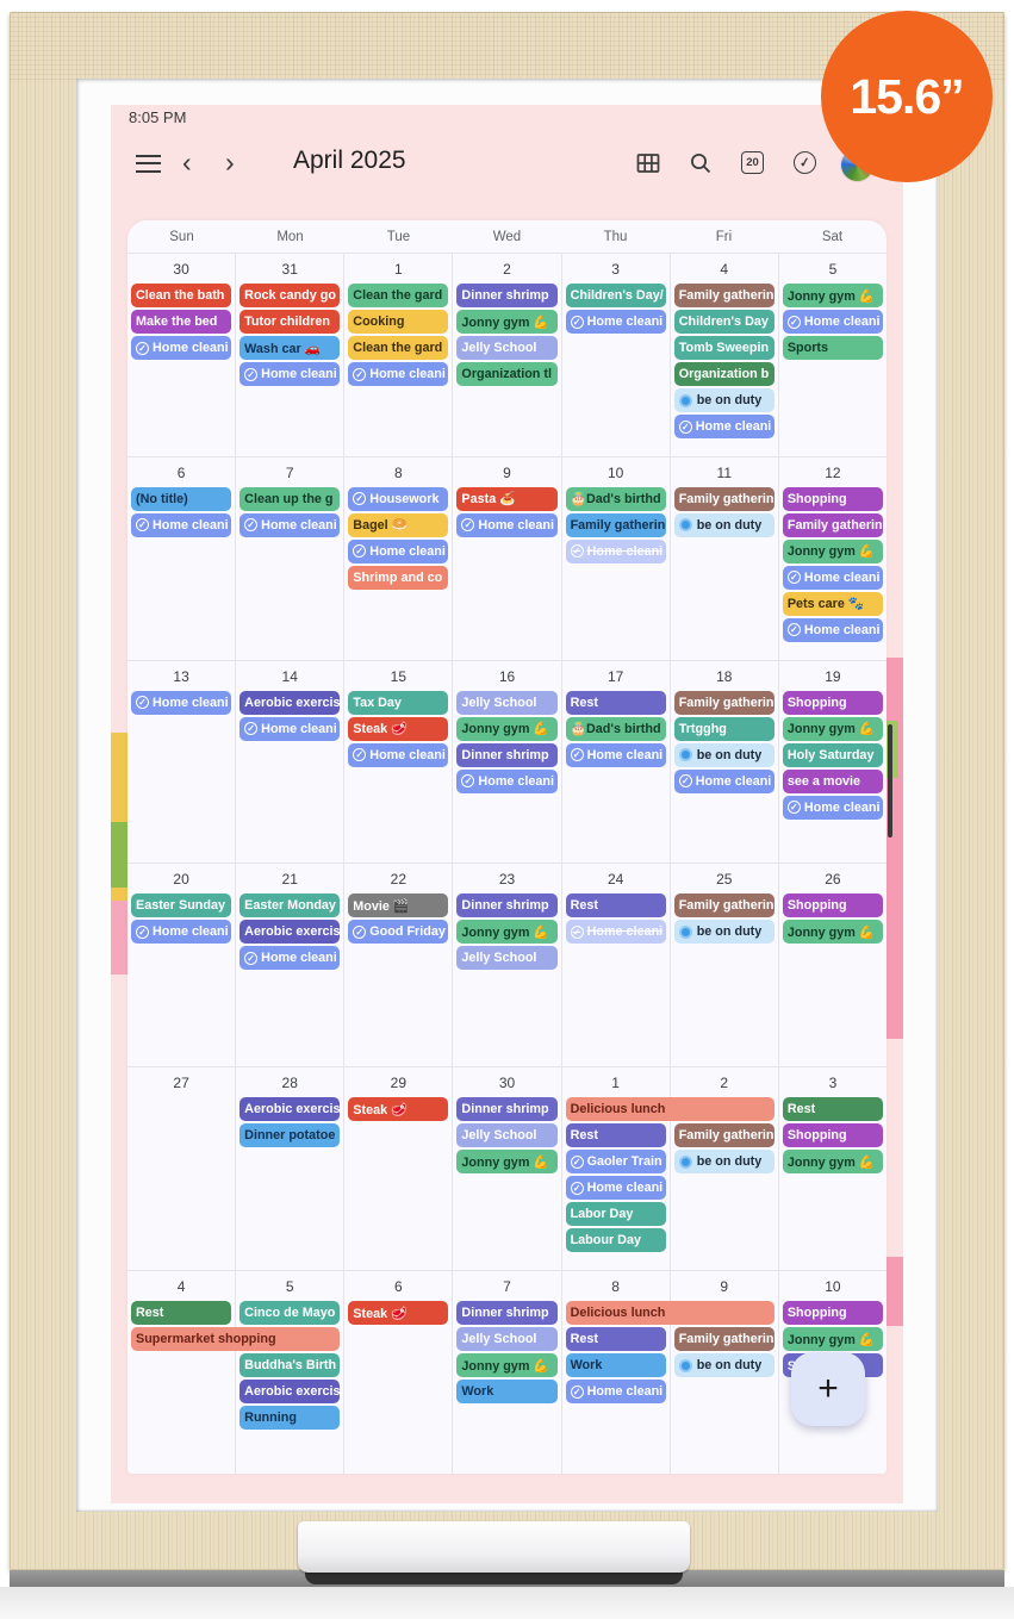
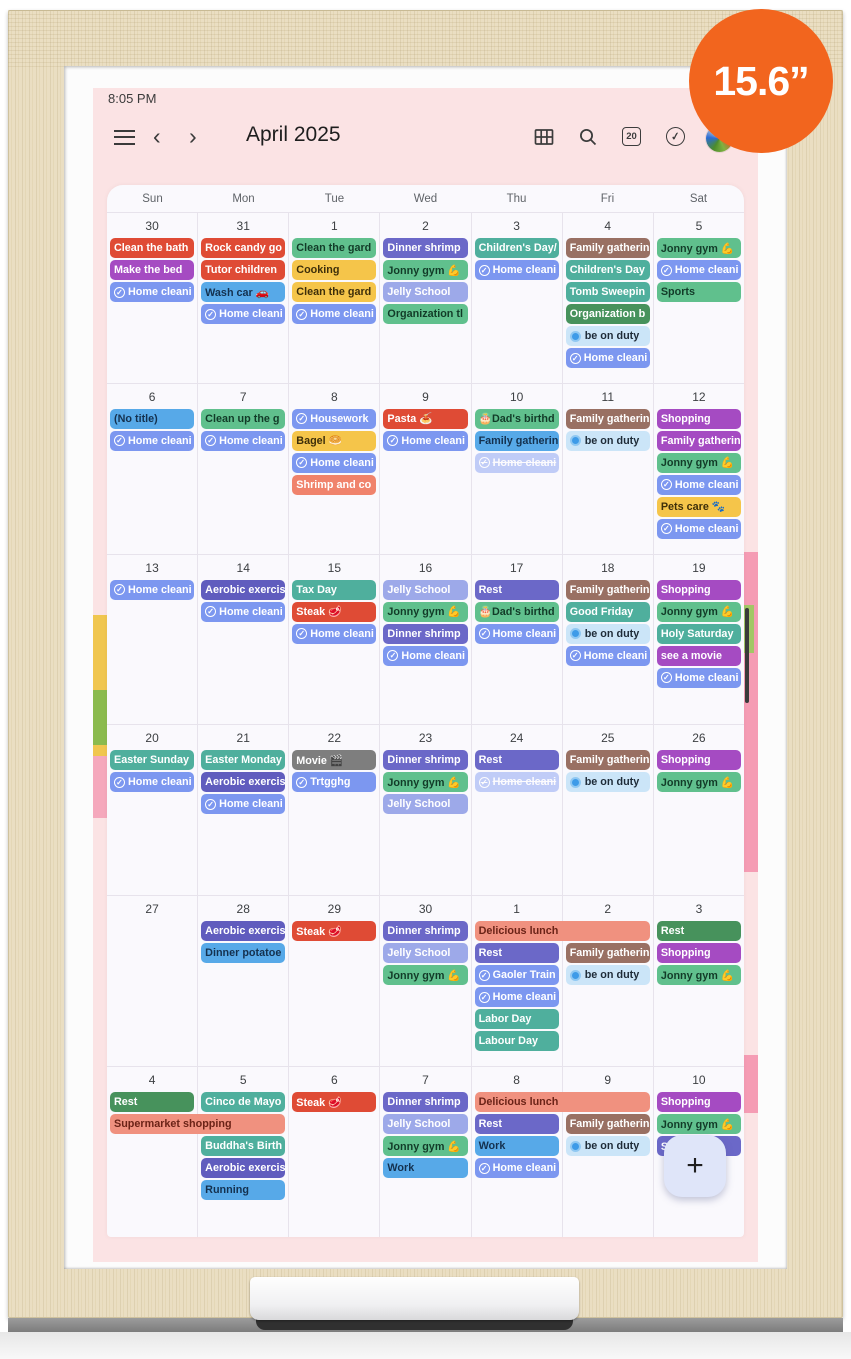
  8:05 PM
  ‹
  ›
  April 2025
  20
  Sun
  Mon
  Tue
  Wed
  Thu
  Fri
  Sat
  30
  Clean the bath
  Make the bed
  ✓
  Home cleani
  31
  Rock candy go
  Tutor children
  Wash car 🚗
  ✓
  Home cleani
  1
  Clean the gard
  Cooking
  Clean the gard
  ✓
  Home cleani
  2
  Dinner shrimp
  Jonny gym 💪
  Jelly School
  Organization tl
  3
  Children's Day/
  ✓
  Home cleani
  4
  Family gatherin
  Children's Day
  Tomb Sweepin
  Organization b
  be on duty
  ✓
  Home cleani
  5
  Jonny gym 💪
  ✓
  Home cleani
  Sports
  6
  (No title)
  ✓
  Home cleani
  7
  Clean up the g
  ✓
  Home cleani
  8
  ✓
  Housework
  Bagel 🥯
  ✓
  Home cleani
  Shrimp and co
  9
  Pasta 🍝
  ✓
  Home cleani
  10
  🎂Dad's birthd
  Family gatherin
  ✓
  Home cleani
  11
  Family gatherin
  be on duty
  12
  Shopping
  Family gatherin
  Jonny gym 💪
  ✓
  Home cleani
  Pets care 🐾
  ✓
  Home cleani
  13
  ✓
  Home cleani
  14
  Aerobic exercis
  ✓
  Home cleani
  15
  Tax Day
  Steak 🥩
  ✓
  Home cleani
  16
  Jelly School
  Jonny gym 💪
  Dinner shrimp
  ✓
  Home cleani
  17
  Rest
  🎂Dad's birthd
  ✓
  Home cleani
  18
  Family gatherin
- Trtgghg
+ Good Friday
  be on duty
  ✓
  Home cleani
  19
  Shopping
  Jonny gym 💪
  Holy Saturday
  see a movie
  ✓
  Home cleani
  20
  Easter Sunday
  ✓
  Home cleani
  21
  Easter Monday
  Aerobic exercis
  ✓
  Home cleani
  22
  Movie 🎬
  ✓
- Good Friday
+ Trtgghg
  23
  Dinner shrimp
  Jonny gym 💪
  Jelly School
  24
  Rest
  ✓
  Home cleani
  25
  Family gatherin
  be on duty
  26
  Shopping
  Jonny gym 💪
  27
  28
  Aerobic exercis
  Dinner potatoe
  29
  Steak 🥩
  30
  Dinner shrimp
  Jelly School
  Jonny gym 💪
  1
  Delicious lunch
  Rest
  ✓
  Gaoler Train
  ✓
  Home cleani
  Labor Day
  Labour Day
  2
  Family gatherin
  be on duty
  3
  Rest
  Shopping
  Jonny gym 💪
  4
  Rest
  Supermarket shopping
  5
  Cinco de Mayo
  Buddha's Birth
  Aerobic exercis
  Running
  6
  Steak 🥩
  7
  Dinner shrimp
  Jelly School
  Jonny gym 💪
  Work
  8
  Delicious lunch
  Rest
  Work
  ✓
  Home cleani
  9
  Family gatherin
  be on duty
  10
  Shopping
  Jonny gym 💪
  +
  15.6”
